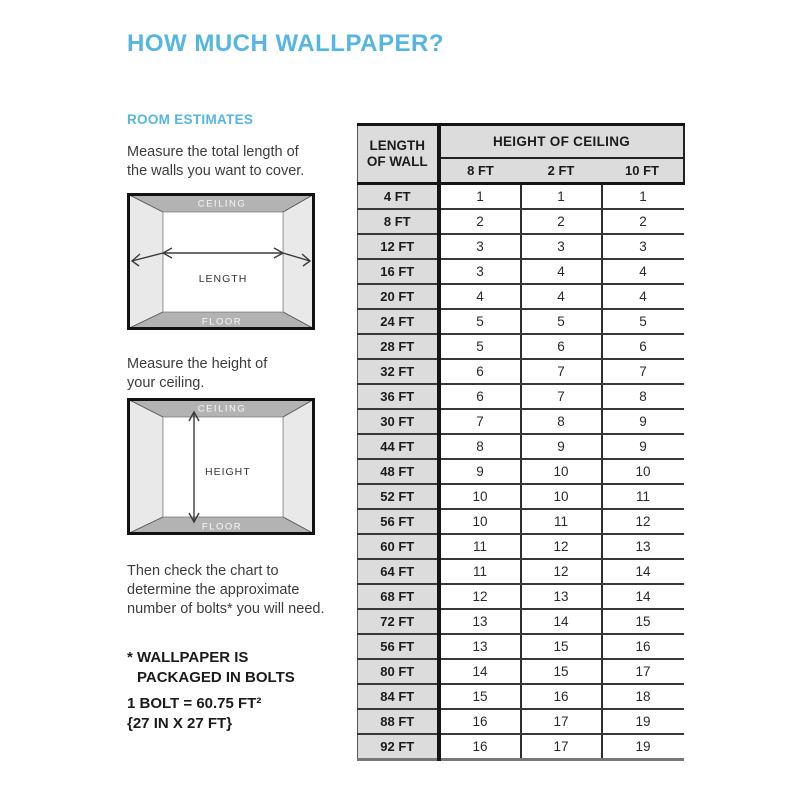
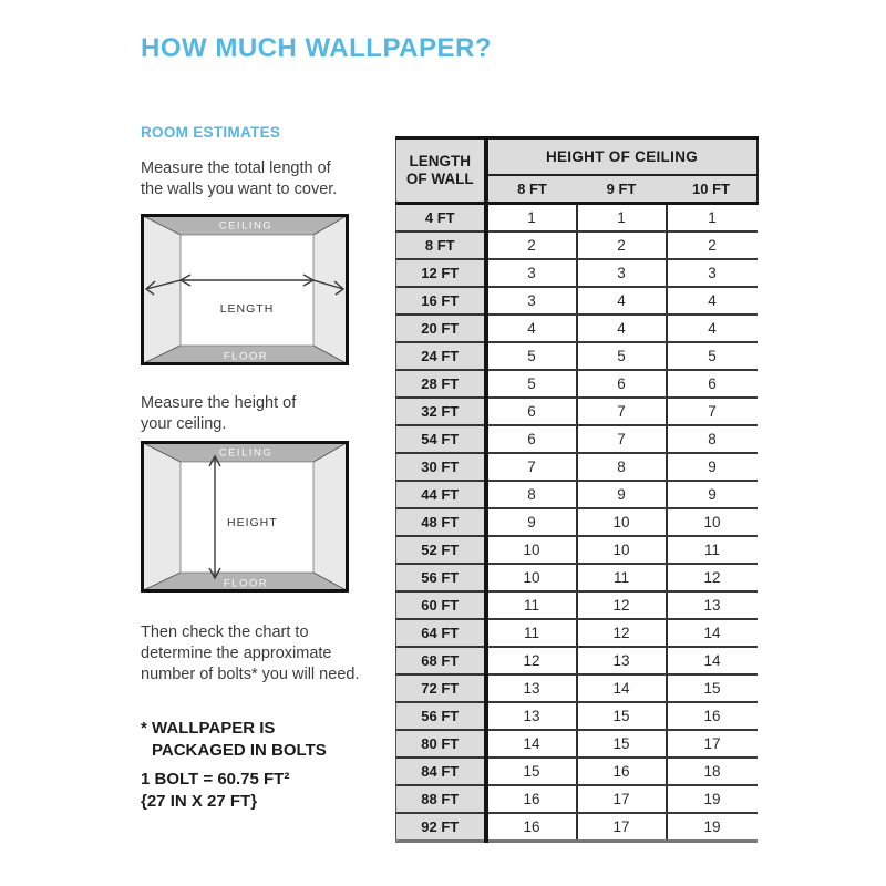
  HOW MUCH WALLPAPER?
  ROOM ESTIMATES
  Measure the total length of
  the walls you want to cover.
  CEILING
  FLOOR
  LENGTH
  Measure the height of
  your ceiling.
  CEILING
  FLOOR
  HEIGHT
  Then check the chart to
  determine the approximate
  number of bolts* you will need.
  * WALLPAPER IS
  PACKAGED IN BOLTS
  1 BOLT = 60.75 FT²
  {27 IN X 27 FT}
  LENGTH OF WALL	HEIGHT OF CEILING
- 8 FT	2 FT	10 FT
+ 8 FT	9 FT	10 FT
  4 FT	1	1	1
  8 FT	2	2	2
  12 FT	3	3	3
  16 FT	3	4	4
  20 FT	4	4	4
  24 FT	5	5	5
  28 FT	5	6	6
  32 FT	6	7	7
- 36 FT	6	7	8
+ 54 FT	6	7	8
  30 FT	7	8	9
  44 FT	8	9	9
  48 FT	9	10	10
  52 FT	10	10	11
  56 FT	10	11	12
  60 FT	11	12	13
  64 FT	11	12	14
  68 FT	12	13	14
  72 FT	13	14	15
  56 FT	13	15	16
  80 FT	14	15	17
  84 FT	15	16	18
  88 FT	16	17	19
  92 FT	16	17	19
